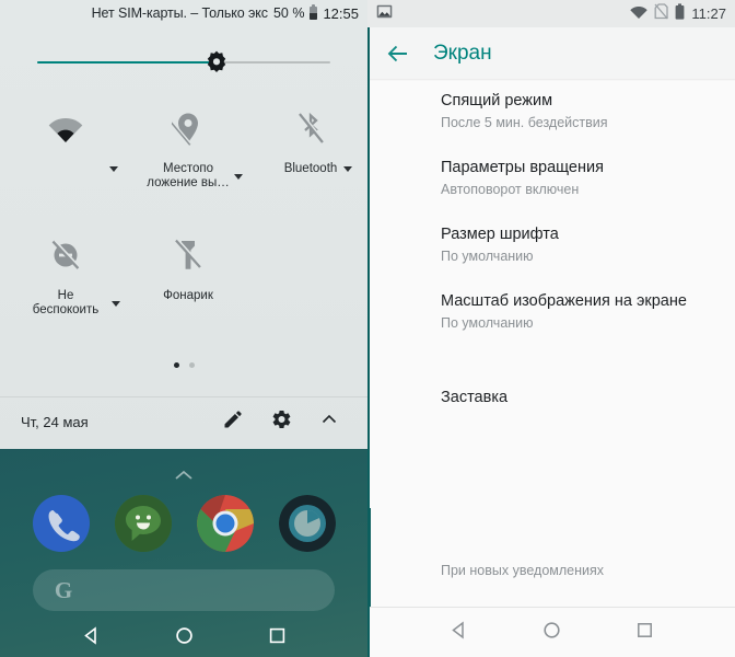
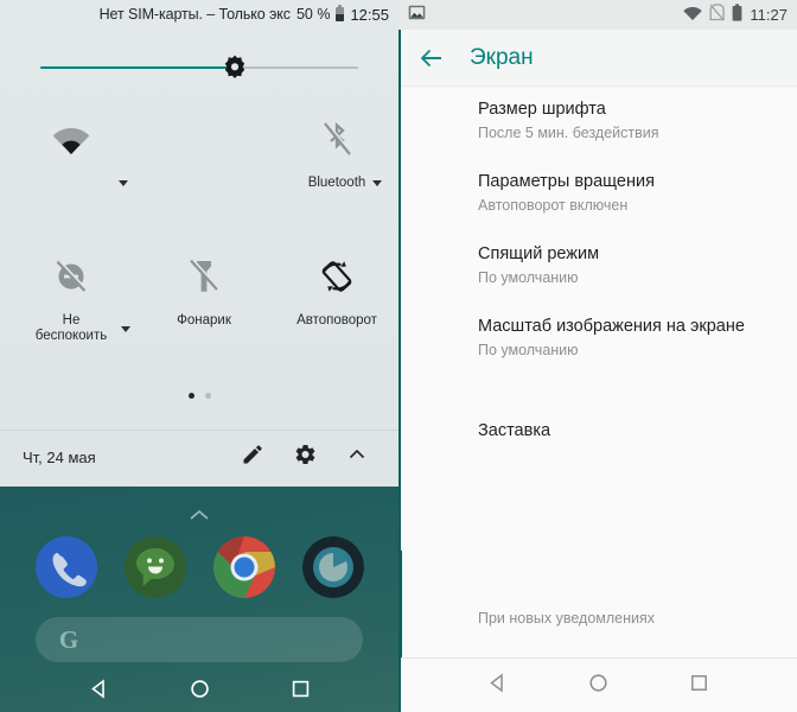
  Нет SIM-карты. – Только экс
  50 %
  12:55
- Местопо
- ложение вы…
  Bluetooth
  Не
  беспокоить
  Фонарик
+ Автоповорот
  Чт, 24 мая
  G
  11:27
  Экран
- Спящий режим
+ Размер шрифта
  После 5 мин. бездействия
  Параметры вращения
  Автоповорот включен
- Размер шрифта
+ Спящий режим
  По умолчанию
  Масштаб изображения на экране
  По умолчанию
  Заставка
  При новых уведомлениях
